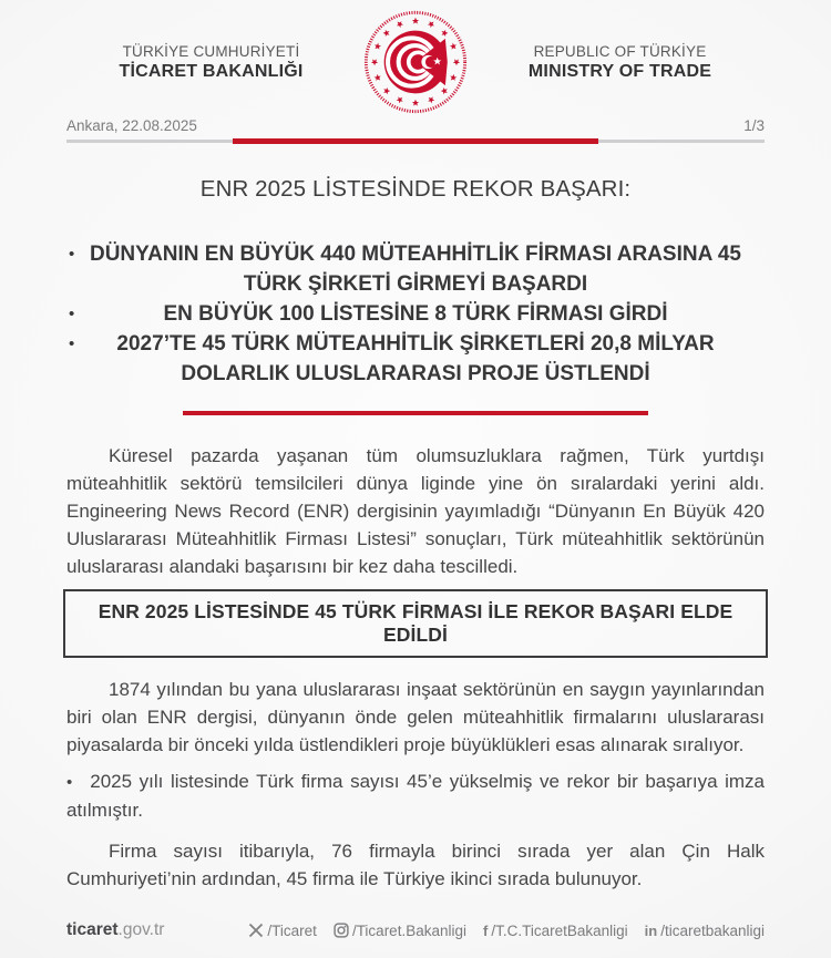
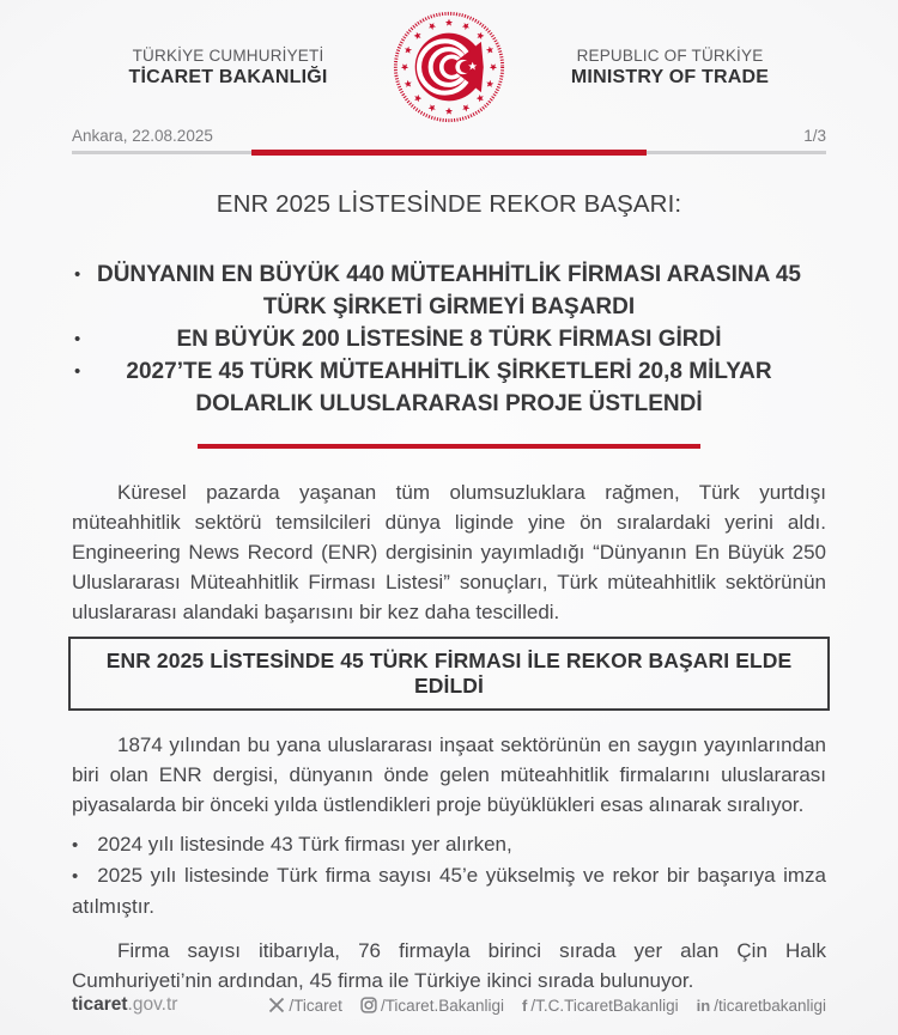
  TÜRKİYE CUMHURİYETİ
  TİCARET BAKANLIĞI
  REPUBLIC OF TÜRKİYE
  MINISTRY OF TRADE
  Ankara, 22.08.2025
  1/3
  ENR 2025 LİSTESİNDE REKOR BAŞARI:
  •
  DÜNYANIN EN BÜYÜK 440 MÜTEAHHİTLİK FİRMASI ARASINA 45 TÜRK ŞİRKETİ GİRMEYİ BAŞARDI
  •
- EN BÜYÜK 100 LİSTESİNE 8 TÜRK FİRMASI GİRDİ
+ EN BÜYÜK 200 LİSTESİNE 8 TÜRK FİRMASI GİRDİ
  •
  2027’TE 45 TÜRK MÜTEAHHİTLİK ŞİRKETLERİ 20,8 MİLYAR DOLARLIK ULUSLARARASI PROJE ÜSTLENDİ
- Küresel pazarda yaşanan tüm olumsuzluklara rağmen, Türk yurtdışı müteahhitlik sektörü temsilcileri dünya liginde yine ön sıralardaki yerini aldı. Engineering News Record (ENR) dergisinin yayımladığı “Dünyanın En Büyük 420 Uluslararası Müteahhitlik Firması Listesi” sonuçları, Türk müteahhitlik sektörünün uluslararası alandaki başarısını bir kez daha tescilledi.
+ Küresel pazarda yaşanan tüm olumsuzluklara rağmen, Türk yurtdışı müteahhitlik sektörü temsilcileri dünya liginde yine ön sıralardaki yerini aldı. Engineering News Record (ENR) dergisinin yayımladığı “Dünyanın En Büyük 250 Uluslararası Müteahhitlik Firması Listesi” sonuçları, Türk müteahhitlik sektörünün uluslararası alandaki başarısını bir kez daha tescilledi.
  ENR 2025 LİSTESİNDE 45 TÜRK FİRMASI İLE REKOR BAŞARI ELDE EDİLDİ
  1874 yılından bu yana uluslararası inşaat sektörünün en saygın yayınlarından biri olan ENR dergisi, dünyanın önde gelen müteahhitlik firmalarını uluslararası piyasalarda bir önceki yılda üstlendikleri proje büyüklükleri esas alınarak sıralıyor.
+ • 2024 yılı listesinde 43 Türk firması yer alırken,
  • 2025 yılı listesinde Türk firma sayısı 45’e yükselmiş ve rekor bir başarıya imza atılmıştır.
  Firma sayısı itibarıyla, 76 firmayla birinci sırada yer alan Çin Halk Cumhuriyeti’nin ardından, 45 firma ile Türkiye ikinci sırada bulunuyor.
  ticaret.gov.tr
  /Ticaret
  /Ticaret.Bakanligi
  f
  /T.C.TicaretBakanligi
  in
  /ticaretbakanligi
